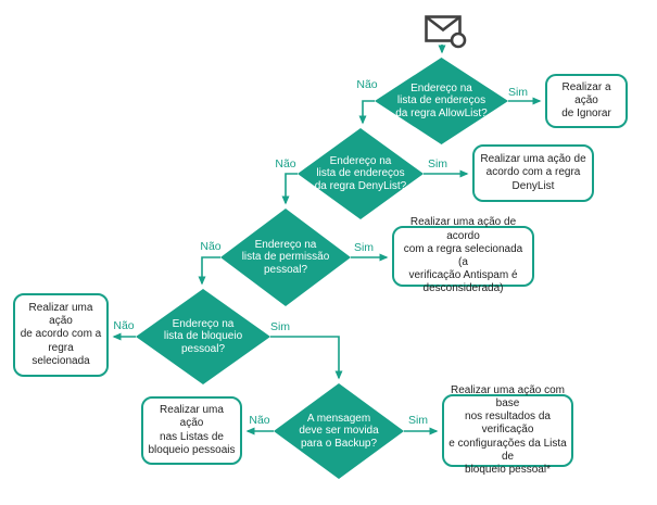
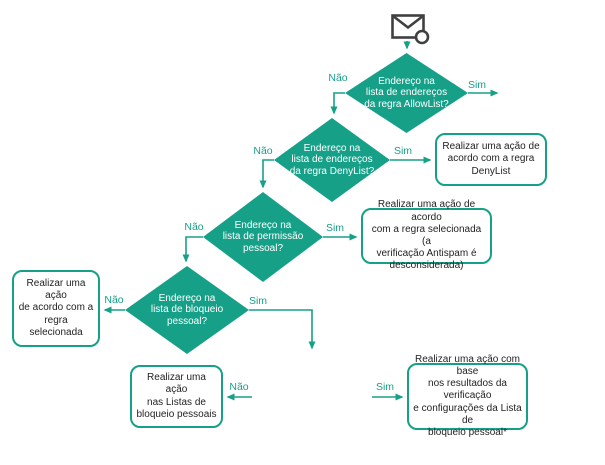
  Endereço na
  lista de endereços
  da regra AllowList?
  Endereço na
  lista de endereços
  da regra DenyList?
  Endereço na
  lista de permissão
  pessoal?
  Endereço na
  lista de bloqueio
  pessoal?
- A mensagem
- deve ser movida
- para o Backup?
- Realizar a ação
- de Ignorar
  Realizar uma ação de
  acordo com a regra
  DenyList
  Realizar uma ação de acordo
  com a regra selecionada (a
  verificação Antispam é
  desconsiderada)
  Realizar uma ação
  de acordo com a
  regra selecionada
  Realizar uma ação
  nas Listas de
  bloqueio pessoais
  Realizar uma ação com base
  nos resultados da verificação
  e configurações da Lista de
  bloqueio pessoal*
  Não
  Sim
  Não
  Sim
  Não
  Sim
  Não
  Sim
  Não
  Sim
